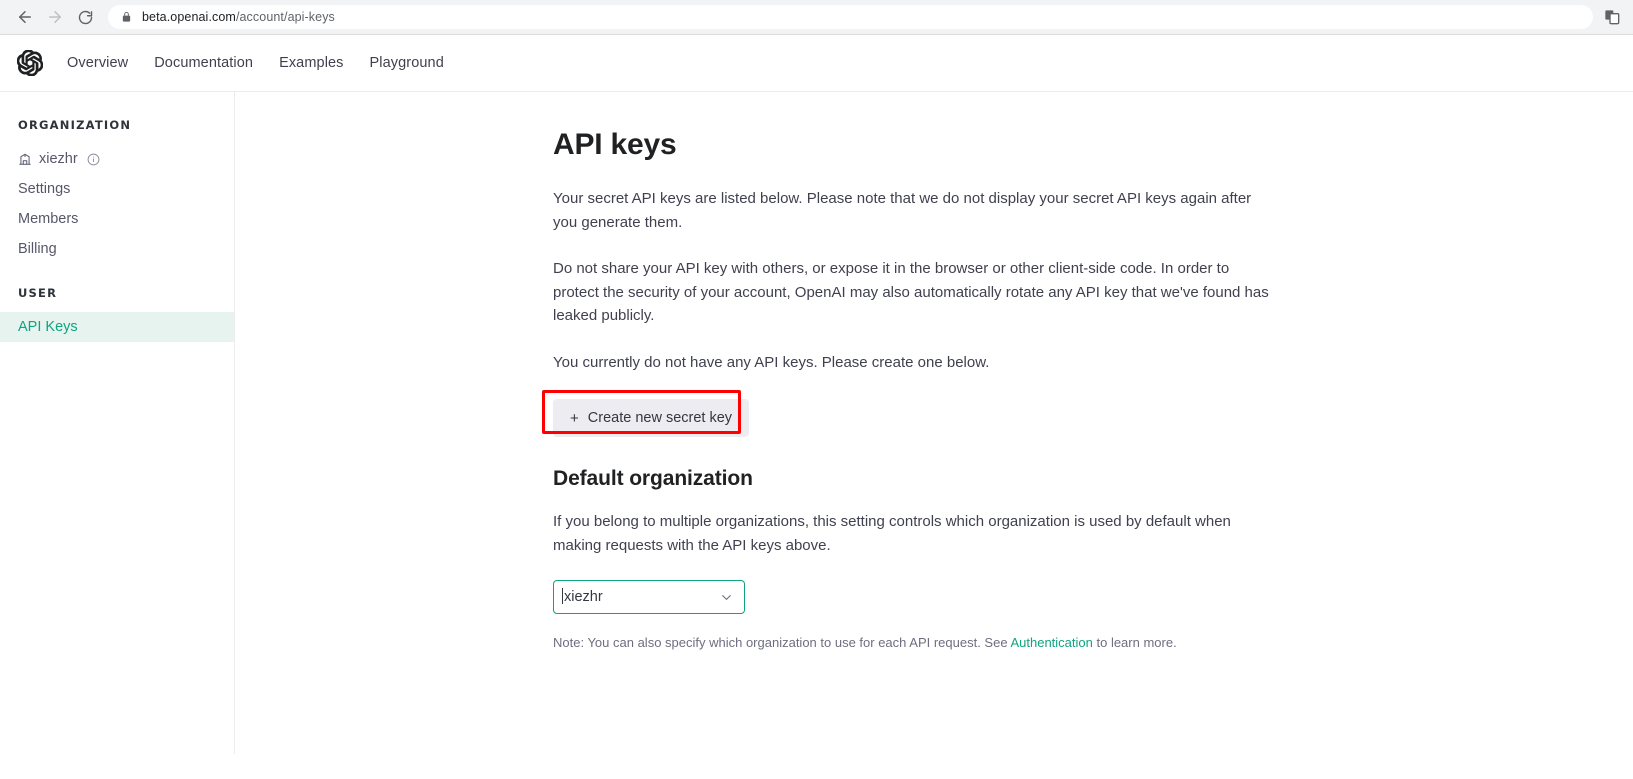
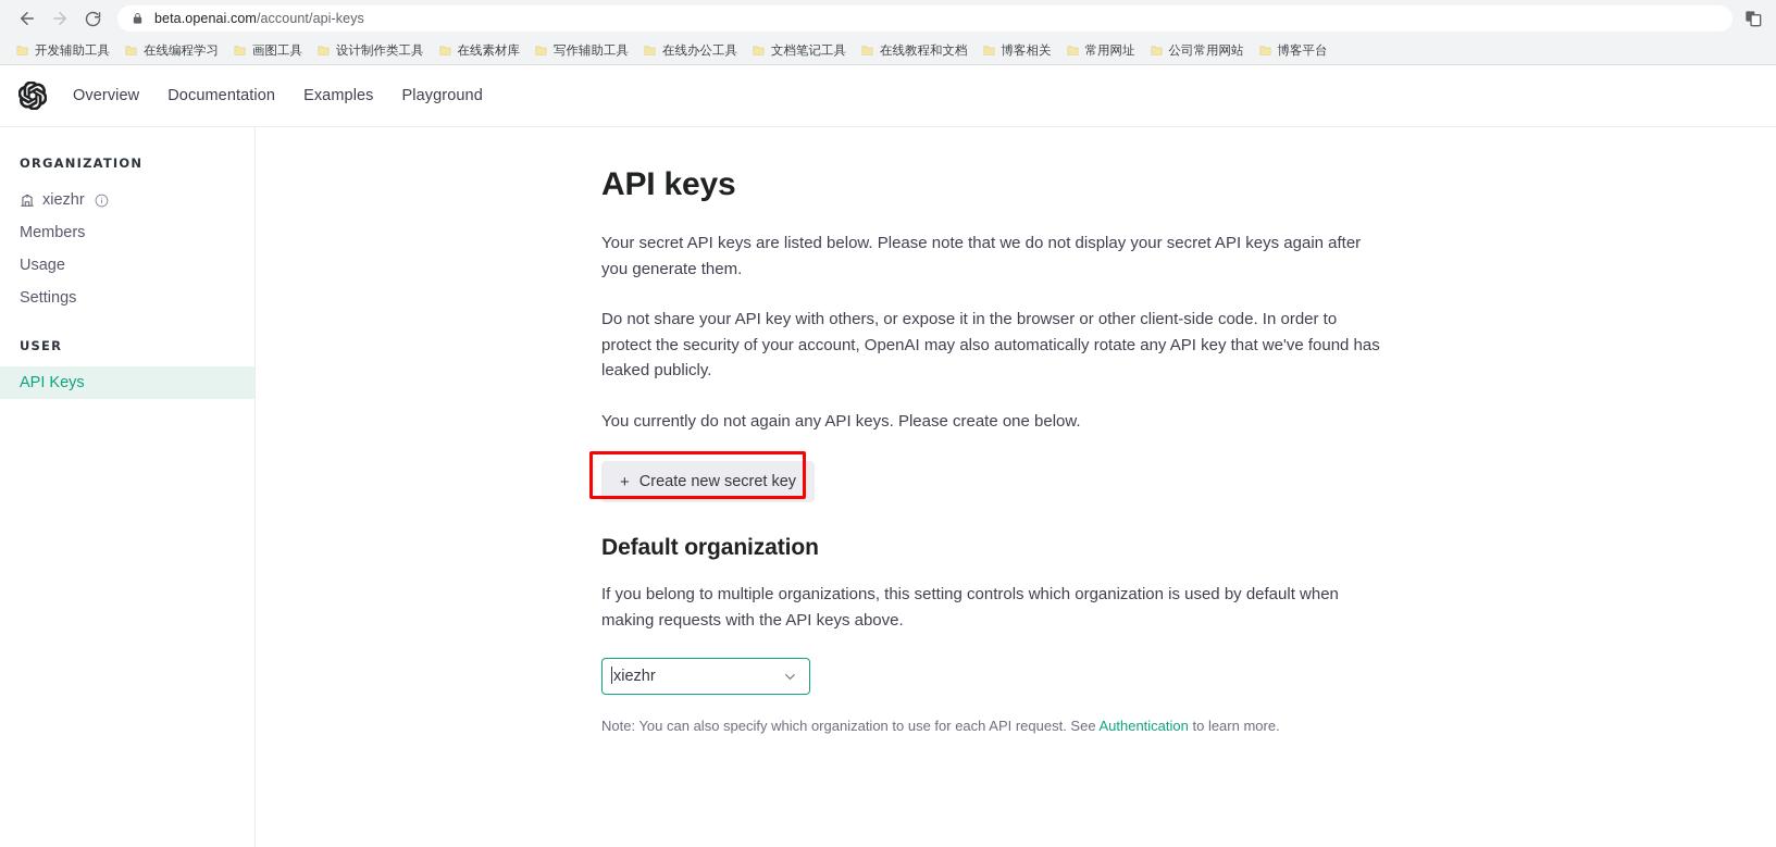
  beta.openai.com/account/api-keys
+ 开发辅助工具
+ 在线编程学习
+ 画图工具
+ 设计制作类工具
+ 在线素材库
+ 写作辅助工具
+ 在线办公工具
+ 文档笔记工具
+ 在线教程和文档
+ 博客相关
+ 常用网址
+ 公司常用网站
+ 博客平台
  Overview
  Documentation
  Examples
  Playground
  ORGANIZATION
  xiezhr
- Settings
+ Members
+ Usage
- Members
+ Settings
- Billing
  USER
  API Keys
  API keys
  Your secret API keys are listed below. Please note that we do not display your secret API keys again after you generate them.
  Do not share your API key with others, or expose it in the browser or other client-side code. In order to protect the security of your account, OpenAI may also automatically rotate any API key that we've found has leaked publicly.
- You currently do not have any API keys. Please create one below.
+ You currently do not again any API keys. Please create one below.
  +
  Create new secret key
  Default organization
  If you belong to multiple organizations, this setting controls which organization is used by default when making requests with the API keys above.
  xiezhr
  Note: You can also specify which organization to use for each API request. See Authentication to learn more.
